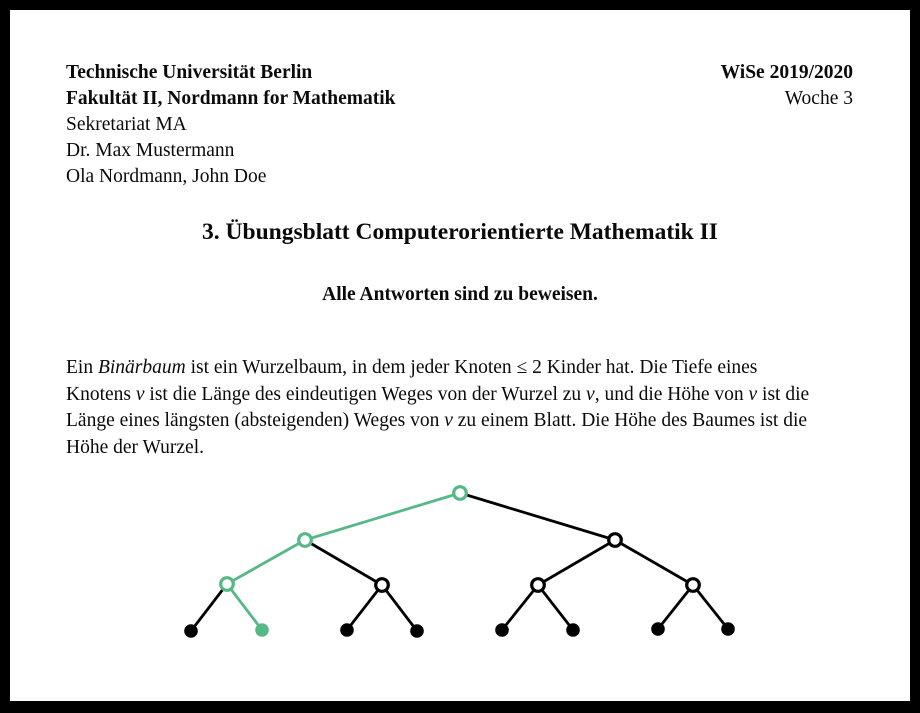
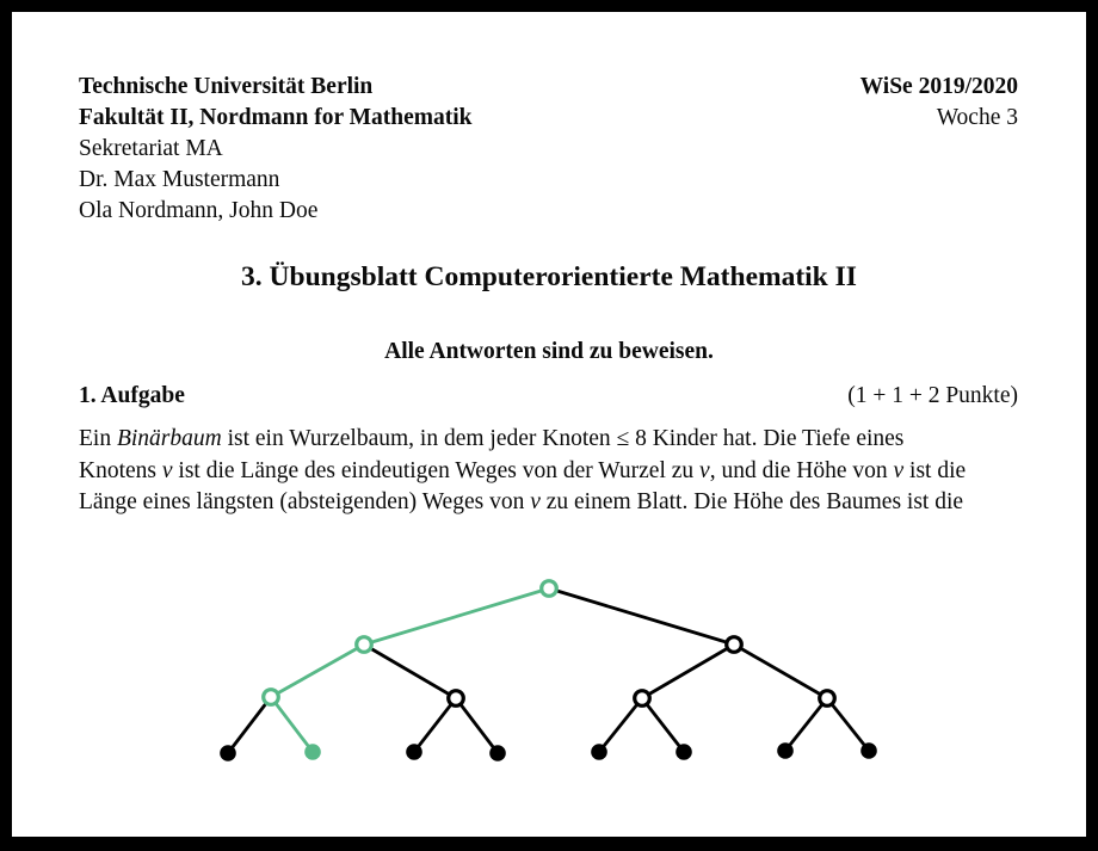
  Technische Universität Berlin
  Fakultät II, Nordmann for Mathematik
  Sekretariat MA
  Dr. Max Mustermann
  Ola Nordmann, John Doe
  WiSe 2019/2020
  Woche 3
  3. Übungsblatt Computerorientierte Mathematik II
  Alle Antworten sind zu beweisen.
+ 1. Aufgabe
+ (1 + 1 + 2 Punkte)
- Ein Binärbaum ist ein Wurzelbaum, in dem jeder Knoten ≤ 2 Kinder hat. Die Tiefe eines
+ Ein Binärbaum ist ein Wurzelbaum, in dem jeder Knoten ≤ 8 Kinder hat. Die Tiefe eines
  Knotens v ist die Länge des eindeutigen Weges von der Wurzel zu v, und die Höhe von v ist die
  Länge eines längsten (absteigenden) Weges von v zu einem Blatt. Die Höhe des Baumes ist die
- Höhe der Wurzel.
